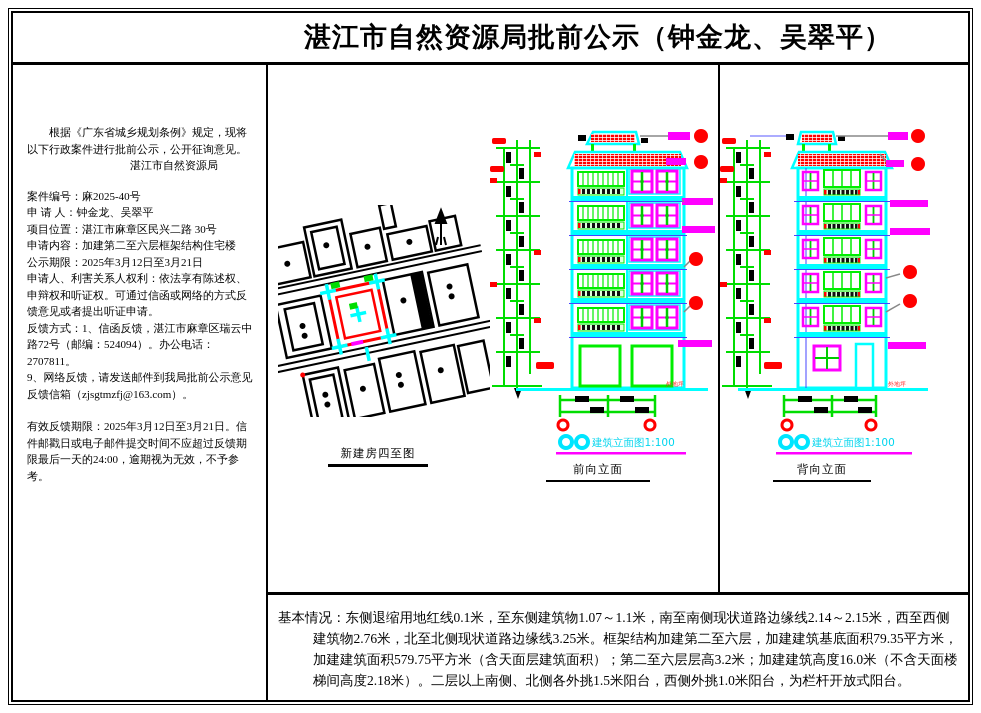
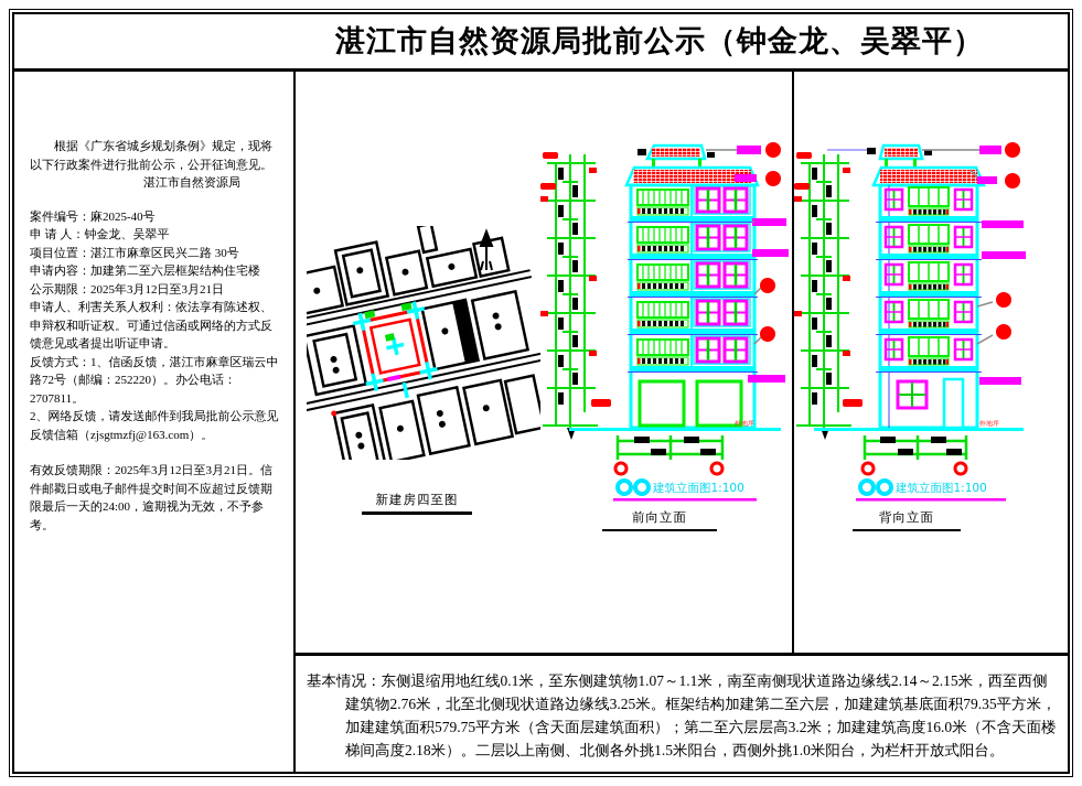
  湛江市自然资源局批前公示（钟金龙、吴翠平）
  根据《广东省城乡规划条例》规定，现将以下行政案件进行批前公示，公开征询意见。
  湛江市自然资源局
  案件编号：麻2025-40号
  申 请 人：钟金龙、吴翠平
  项目位置：湛江市麻章区民兴二路 30号
  申请内容：加建第二至六层框架结构住宅楼
  公示期限：2025年3月12日至3月21日
  申请人、利害关系人权利：依法享有陈述权、申辩权和听证权。可通过信函或网络的方式反馈意见或者提出听证申请。
- 反馈方式：1、信函反馈，湛江市麻章区瑞云中路72号（邮编：524094）。办公电话：2707811。
+ 反馈方式：1、信函反馈，湛江市麻章区瑞云中路72号（邮编：252220）。办公电话：2707811。
- 9、网络反馈，请发送邮件到我局批前公示意见反馈信箱（zjsgtmzfj@163.com）。
+ 2、网络反馈，请发送邮件到我局批前公示意见反馈信箱（zjsgtmzfj@163.com）。
  有效反馈期限：2025年3月12日至3月21日。信件邮戳日或电子邮件提交时间不应超过反馈期限最后一天的24:00，逾期视为无效，不予参考。
  新建房四至图
  建筑立面图1:100
  前向立面
  建筑立面图1:100
  背向立面
  基本情况：东侧退缩用地红线0.1米，至东侧建筑物1.07～1.1米，南至南侧现状道路边缘线2.14～2.15米，西至西侧建筑物2.76米，北至北侧现状道路边缘线3.25米。框架结构加建第二至六层，加建建筑基底面积79.35平方米，加建建筑面积579.75平方米（含天面层建筑面积）；第二至六层层高3.2米；加建建筑高度16.0米（不含天面楼梯间高度2.18米）。二层以上南侧、北侧各外挑1.5米阳台，西侧外挑1.0米阳台，为栏杆开放式阳台。
